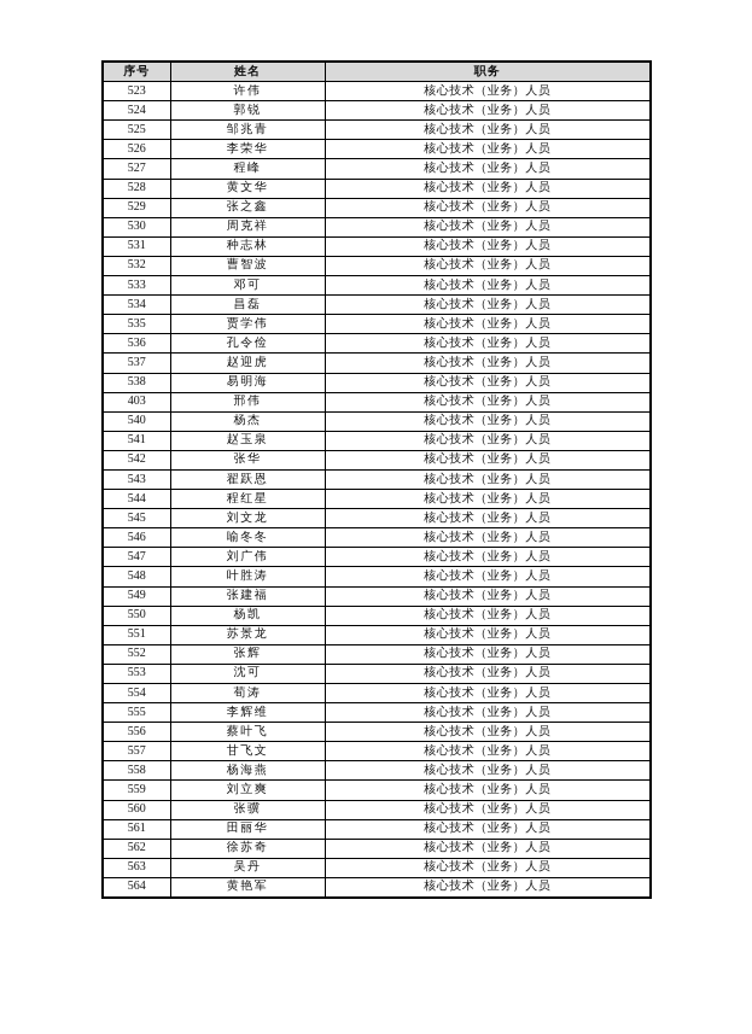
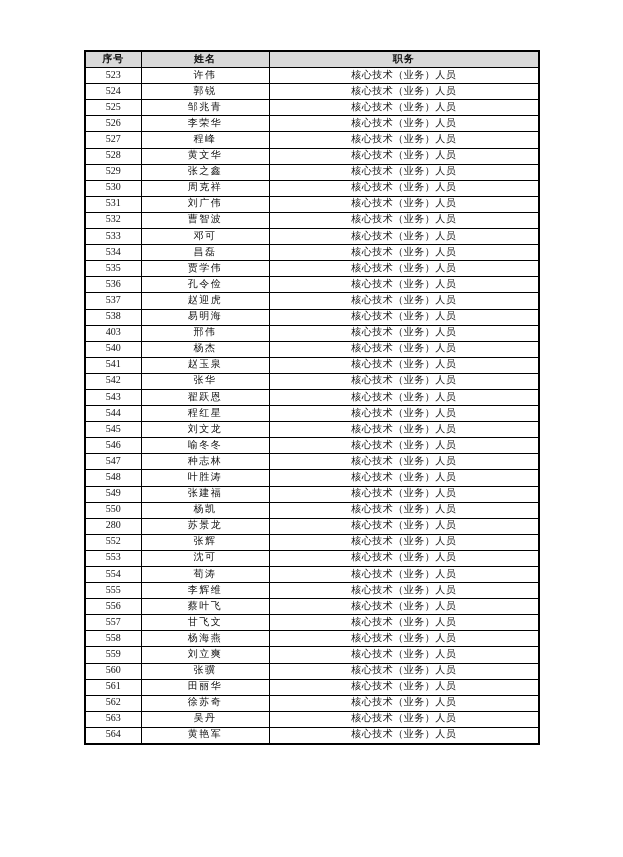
  序号	姓名	职务
  523	许伟	核心技术（业务）人员
  524	郭锐	核心技术（业务）人员
  525	邹兆青	核心技术（业务）人员
  526	李荣华	核心技术（业务）人员
  527	程峰	核心技术（业务）人员
  528	黄文华	核心技术（业务）人员
  529	张之鑫	核心技术（业务）人员
  530	周克祥	核心技术（业务）人员
- 531	种志林	核心技术（业务）人员
+ 531	刘广伟	核心技术（业务）人员
  532	曹智波	核心技术（业务）人员
  533	邓可	核心技术（业务）人员
  534	昌磊	核心技术（业务）人员
  535	贾学伟	核心技术（业务）人员
  536	孔令俭	核心技术（业务）人员
  537	赵迎虎	核心技术（业务）人员
  538	易明海	核心技术（业务）人员
  403	邢伟	核心技术（业务）人员
  540	杨杰	核心技术（业务）人员
  541	赵玉泉	核心技术（业务）人员
  542	张华	核心技术（业务）人员
  543	翟跃恩	核心技术（业务）人员
  544	程红星	核心技术（业务）人员
  545	刘文龙	核心技术（业务）人员
  546	喻冬冬	核心技术（业务）人员
- 547	刘广伟	核心技术（业务）人员
+ 547	种志林	核心技术（业务）人员
  548	叶胜涛	核心技术（业务）人员
  549	张建福	核心技术（业务）人员
  550	杨凯	核心技术（业务）人员
- 551	苏景龙	核心技术（业务）人员
+ 280	苏景龙	核心技术（业务）人员
  552	张辉	核心技术（业务）人员
  553	沈可	核心技术（业务）人员
  554	荀涛	核心技术（业务）人员
  555	李辉维	核心技术（业务）人员
  556	蔡叶飞	核心技术（业务）人员
  557	甘飞文	核心技术（业务）人员
  558	杨海燕	核心技术（业务）人员
  559	刘立爽	核心技术（业务）人员
  560	张骥	核心技术（业务）人员
  561	田丽华	核心技术（业务）人员
  562	徐苏奇	核心技术（业务）人员
  563	吴丹	核心技术（业务）人员
  564	黄艳军	核心技术（业务）人员
